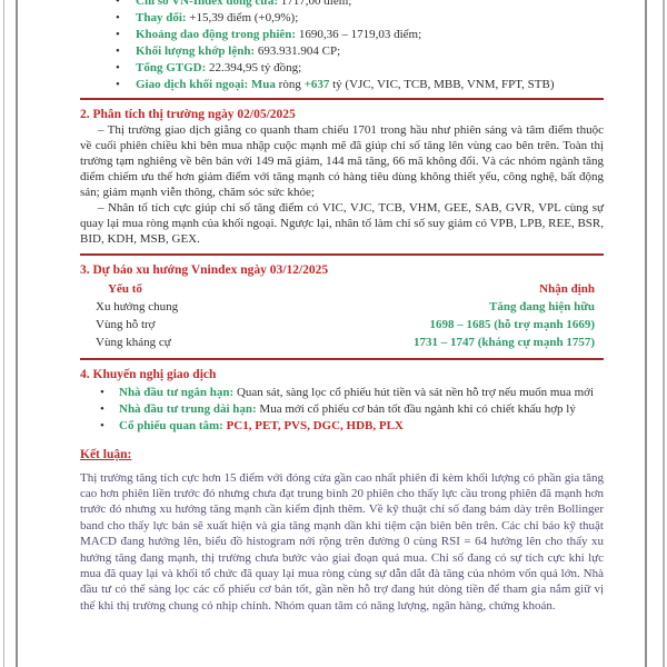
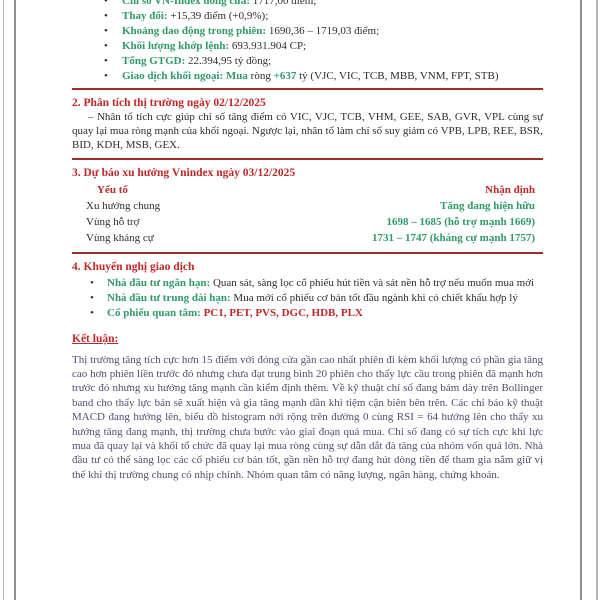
  Chỉ số VN-Index đóng cửa: 1717,00 điểm;
  Thay đổi: +15,39 điểm (+0,9%);
  Khoảng dao động trong phiên: 1690,36 – 1719,03 điểm;
  Khối lượng khớp lệnh: 693.931.904 CP;
  Tổng GTGD: 22.394,95 tỷ đồng;
  Giao dịch khối ngoại: Mua ròng +637 tỷ (VJC, VIC, TCB, MBB, VNM, FPT, STB)
- 2. Phân tích thị trường ngày 02/05/2025
+ 2. Phân tích thị trường ngày 02/12/2025
- – Thị trường giao dịch giằng co quanh tham chiếu 1701 trong hầu như phiên sáng và tâm điểm thuộc về cuối phiên chiều khi bên mua nhập cuộc mạnh mẽ đã giúp chỉ số tăng lên vùng cao bên trên. Toàn thị trường tạm nghiêng về bên bán với 149 mã giảm, 144 mã tăng, 66 mã không đổi. Và các nhóm ngành tăng điểm chiếm ưu thế hơn giảm điểm với tăng mạnh có hàng tiêu dùng không thiết yếu, công nghệ, bất động sản; giảm mạnh viễn thông, chăm sóc sức khỏe;
  – Nhân tố tích cực giúp chỉ số tăng điểm có VIC, VJC, TCB, VHM, GEE, SAB, GVR, VPL cùng sự quay lại mua ròng mạnh của khối ngoại. Ngược lại, nhân tố làm chỉ số suy giảm có VPB, LPB, REE, BSR, BID, KDH, MSB, GEX.
  3. Dự báo xu hướng Vnindex ngày 03/12/2025
  Yếu tố
  Nhận định
  Xu hướng chung
  Tăng đang hiện hữu
  Vùng hỗ trợ
  1698 – 1685 (hỗ trợ mạnh 1669)
  Vùng kháng cự
  1731 – 1747 (kháng cự mạnh 1757)
  4. Khuyến nghị giao dịch
  Nhà đầu tư ngắn hạn: Quan sát, sàng lọc cổ phiếu hút tiền và sát nền hỗ trợ nếu muốn mua mới
  Nhà đầu tư trung dài hạn: Mua mới cổ phiếu cơ bản tốt đầu ngành khi có chiết khấu hợp lý
  Cổ phiếu quan tâm: PC1, PET, PVS, DGC, HDB, PLX
  Kết luận:
  Thị trường tăng tích cực hơn 15 điểm với đóng cửa gần cao nhất phiên đi kèm khối lượng có phần gia tăng cao hơn phiên liền trước đó nhưng chưa đạt trung bình 20 phiên cho thấy lực cầu trong phiên đã mạnh hơn trước đó nhưng xu hướng tăng mạnh cần kiểm định thêm. Về kỹ thuật chỉ số đang bám dày trên Bollinger band cho thấy lực bán sẽ xuất hiện và gia tăng mạnh dần khi tiệm cận biên bên trên. Các chỉ báo kỹ thuật MACD đang hướng lên, biểu đồ histogram nới rộng trên đường 0 cùng RSI = 64 hướng lên cho thấy xu hướng tăng đang mạnh, thị trường chưa bước vào giai đoạn quá mua. Chỉ số đang có sự tích cực khi lực mua đã quay lại và khối tổ chức đã quay lại mua ròng cùng sự dẫn dắt đà tăng của nhóm vốn quá lớn. Nhà đầu tư có thể sàng lọc các cổ phiếu cơ bản tốt, gần nền hỗ trợ đang hút dòng tiền để tham gia nắm giữ vị thế khi thị trường chung có nhịp chỉnh. Nhóm quan tâm có năng lượng, ngân hàng, chứng khoán.
